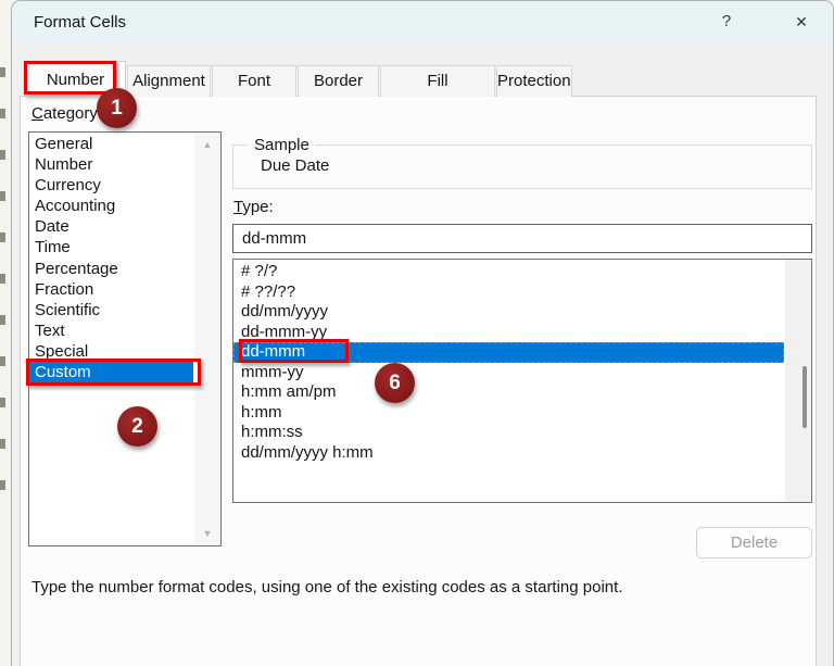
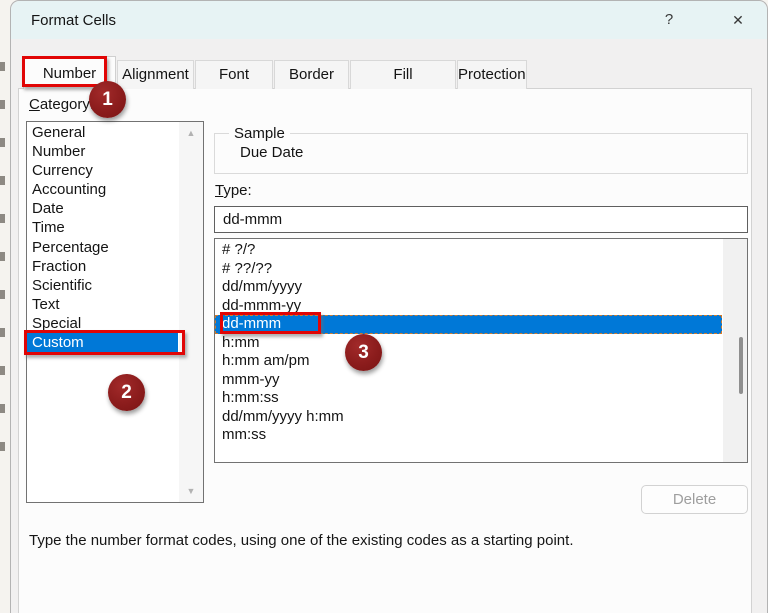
  Format Cells
  ?
  ✕
  Number
  Alignment
  Font
  Border
  Fill
  Protection
  Category
  General
  Number
  Currency
  Accounting
  Date
  Time
  Percentage
  Fraction
  Scientific
  Text
  Special
  Custom
  ▲
  ▼
  Sample
  Due Date
  Type:
  dd-mmm
  # ?/?
  # ??/??
  dd/mm/yyyy
  dd-mmm-yy
  dd-mmm
- mmm-yy
+ h:mm
  h:mm am/pm
- h:mm
+ mmm-yy
  h:mm:ss
  dd/mm/yyyy h:mm
+ mm:ss
  Delete
  Type the number format codes, using one of the existing codes as a starting point.
  1
  2
- 6
+ 3
